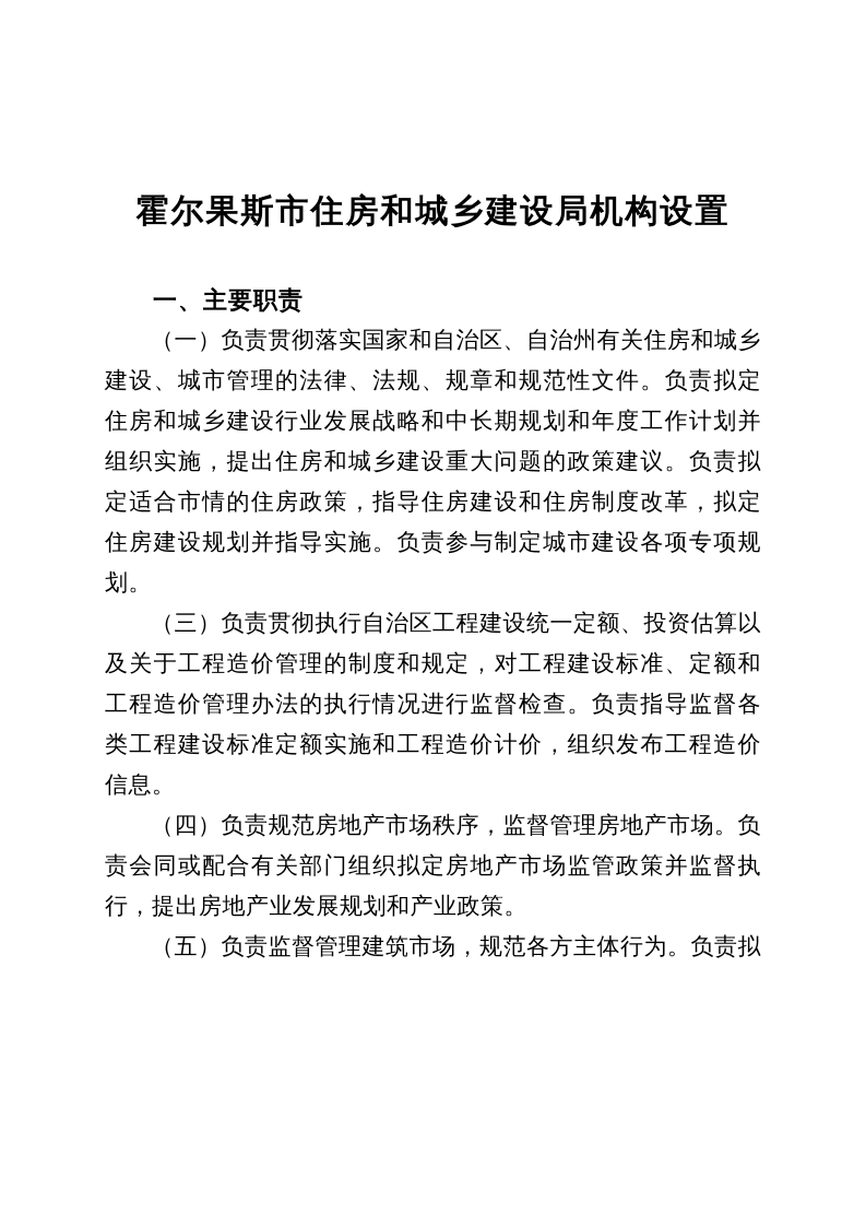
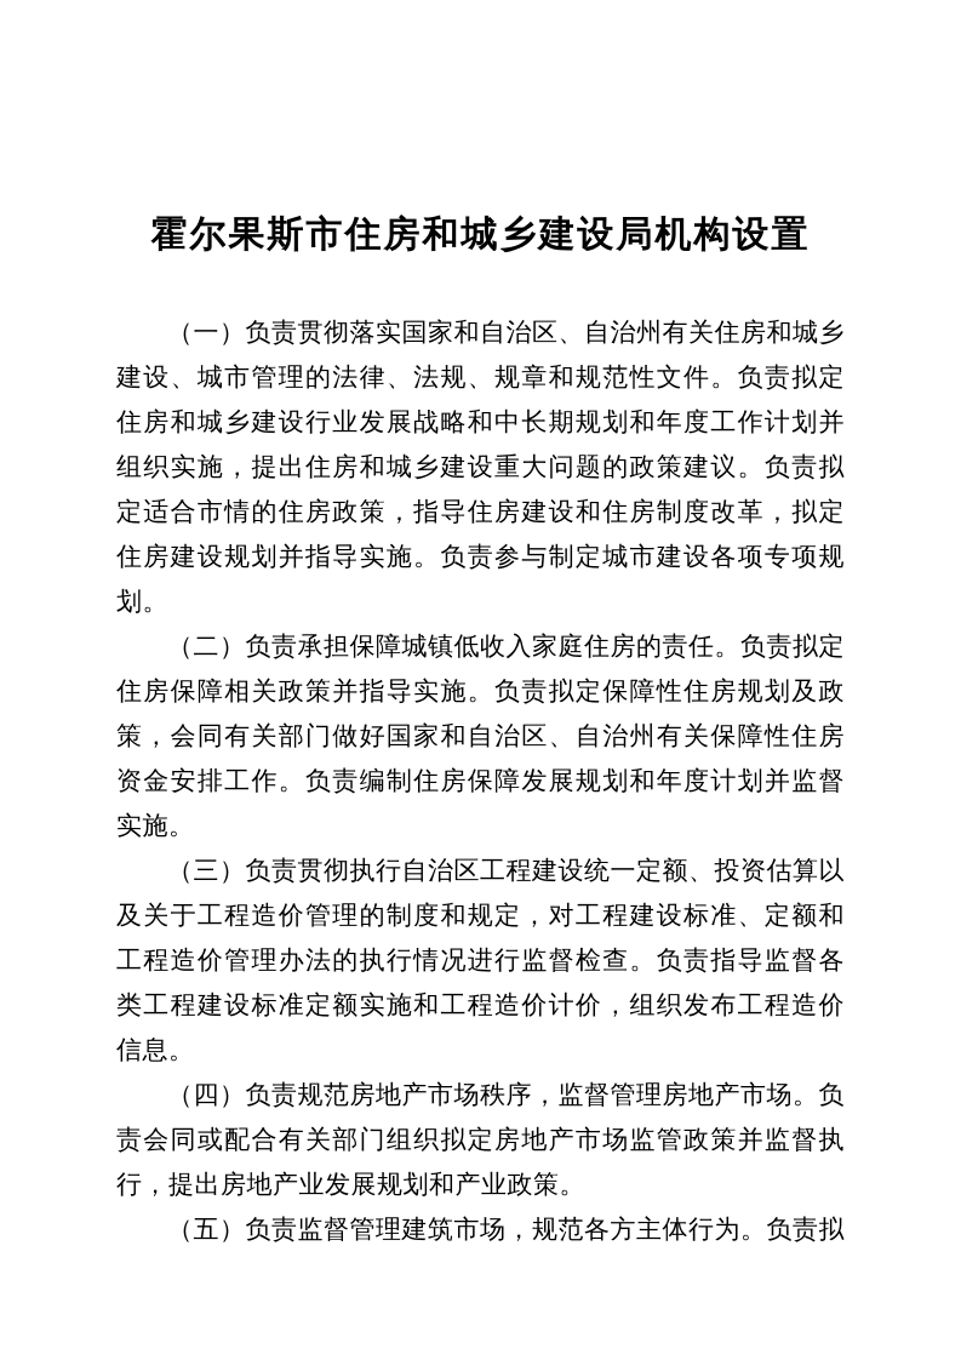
  霍尔果斯市住房和城乡建设局机构设置
- 一、主要职责
  （一）负责贯彻落实国家和自治区、自治州有关住房和城乡建设、城市管理的法律、法规、规章和规范性文件。负责拟定住房和城乡建设行业发展战略和中长期规划和年度工作计划并组织实施，提出住房和城乡建设重大问题的政策建议。负责拟定适合市情的住房政策，指导住房建设和住房制度改革，拟定住房建设规划并指导实施。负责参与制定城市建设各项专项规划。
+ （二）负责承担保障城镇低收入家庭住房的责任。负责拟定住房保障相关政策并指导实施。负责拟定保障性住房规划及政策，会同有关部门做好国家和自治区、自治州有关保障性住房资金安排工作。负责编制住房保障发展规划和年度计划并监督实施。
  （三）负责贯彻执行自治区工程建设统一定额、投资估算以及关于工程造价管理的制度和规定，对工程建设标准、定额和工程造价管理办法的执行情况进行监督检查。负责指导监督各类工程建设标准定额实施和工程造价计价，组织发布工程造价信息。
  （四）负责规范房地产市场秩序，监督管理房地产市场。负责会同或配合有关部门组织拟定房地产市场监管政策并监督执行，提出房地产业发展规划和产业政策。
  （五）负责监督管理建筑市场，规范各方主体行为。负责拟
